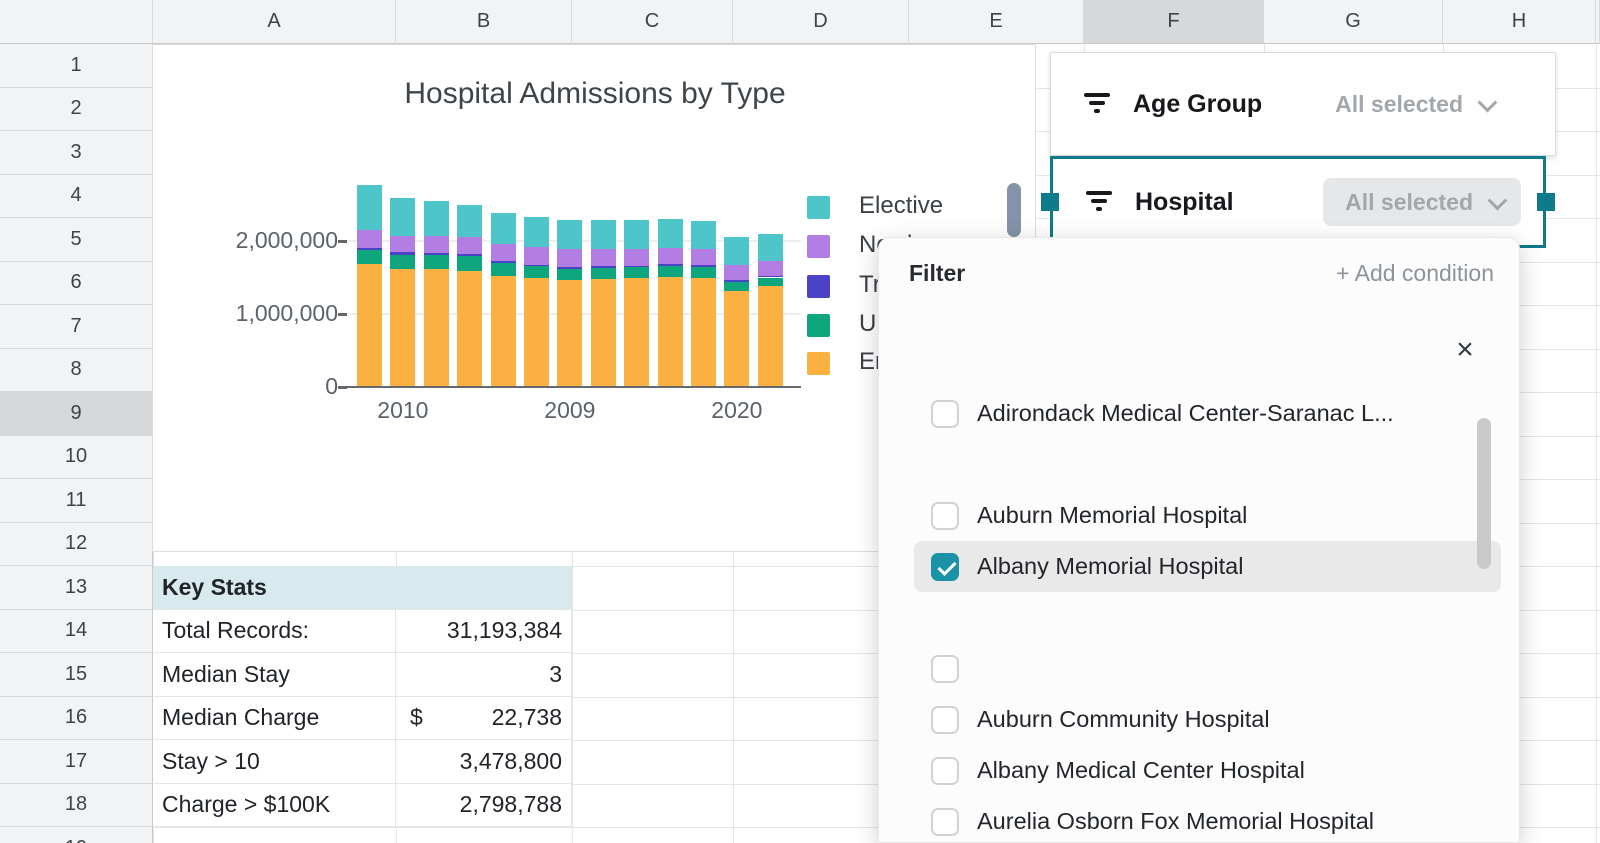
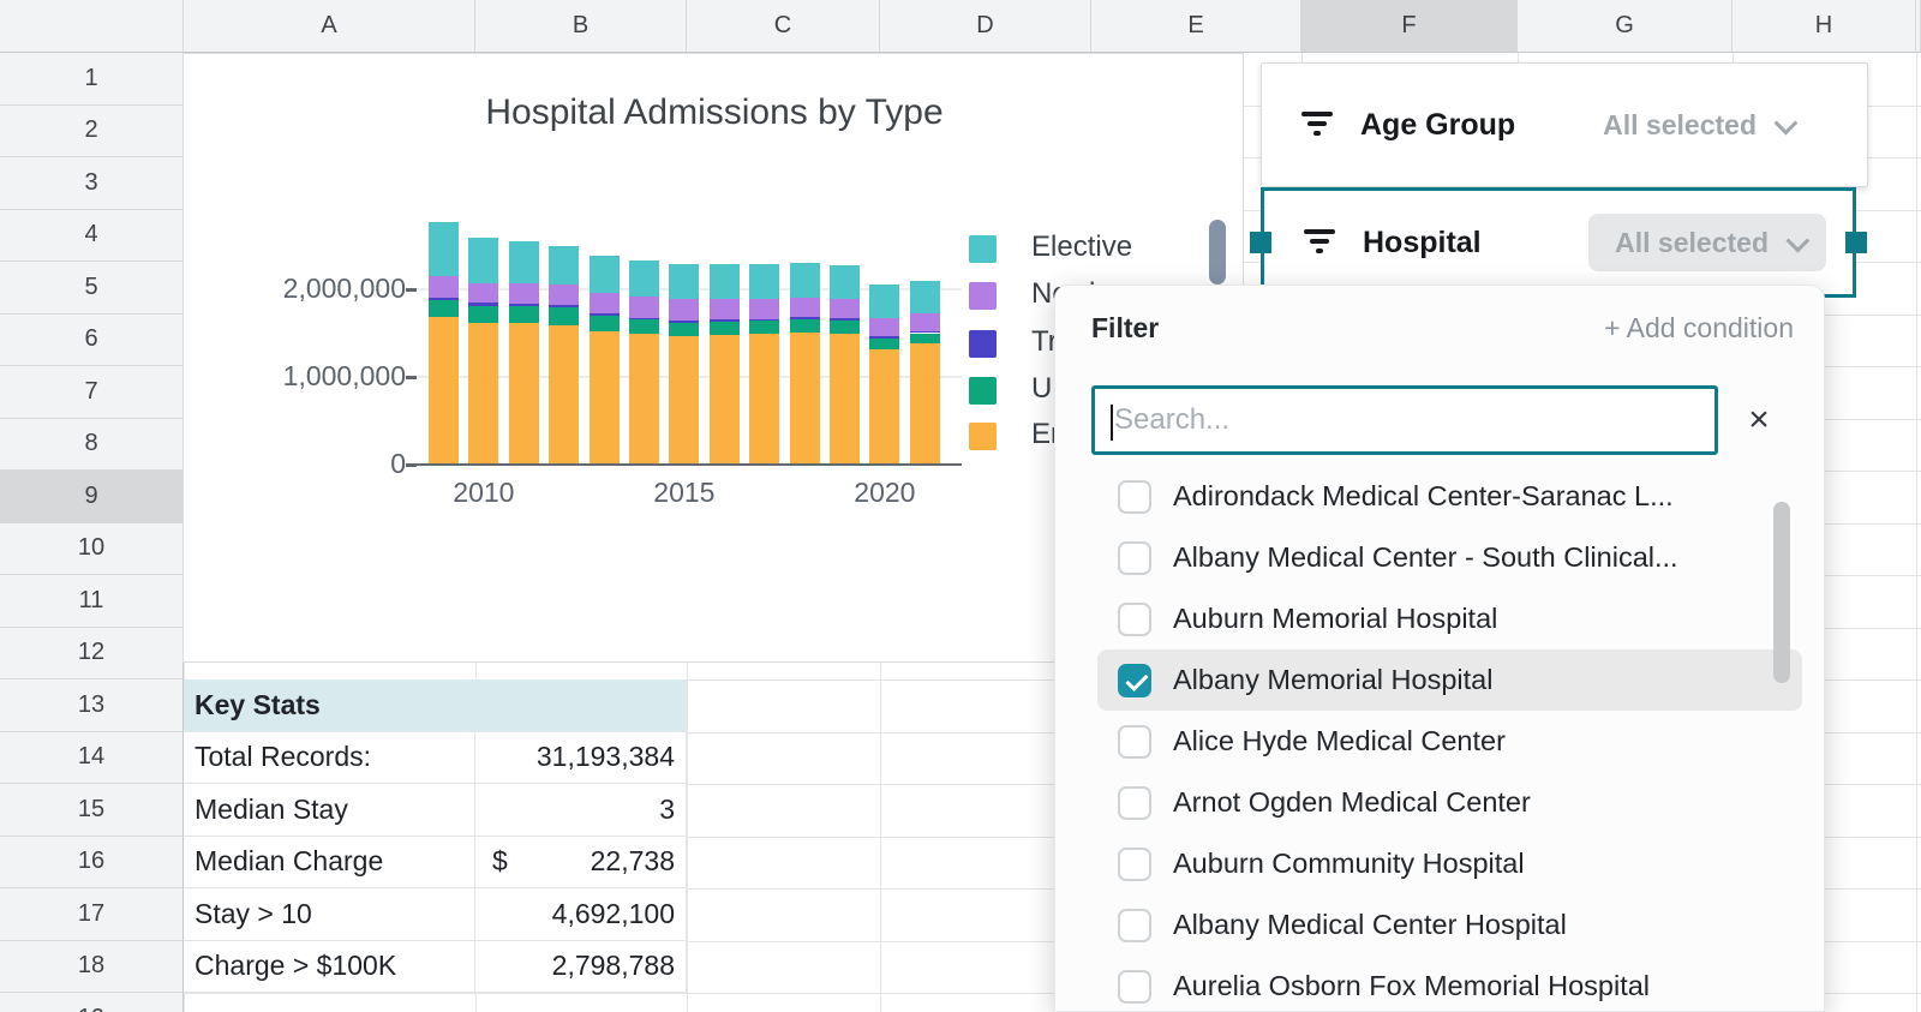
  A
  B
  C
  D
  E
  F
  G
  H
  1
  2
  3
  4
  5
  6
  7
  8
  9
  10
  11
  12
  13
  14
  15
  16
  17
  18
  Key Stats
  Total Records:
  31,193,384
  Median Stay
  3
  Median Charge
  22,738
  $
  Stay > 10
- 3,478,800
+ 4,692,100
  Charge > $100K
  2,798,788
  Hospital Admissions by Type
  0
  1,000,000
  2,000,000
  2010
- 2009
+ 2015
  2020
  Elective
  Age Group
  All selected
  Hospital
  All selected
  Filter
  + Add condition
+ Search...
  ×
  Adirondack Medical Center-Saranac L...
+ Albany Medical Center - South Clinical...
  Auburn Memorial Hospital
  Albany Memorial Hospital
+ Alice Hyde Medical Center
+ Arnot Ogden Medical Center
  Auburn Community Hospital
  Albany Medical Center Hospital
  Aurelia Osborn Fox Memorial Hospital
